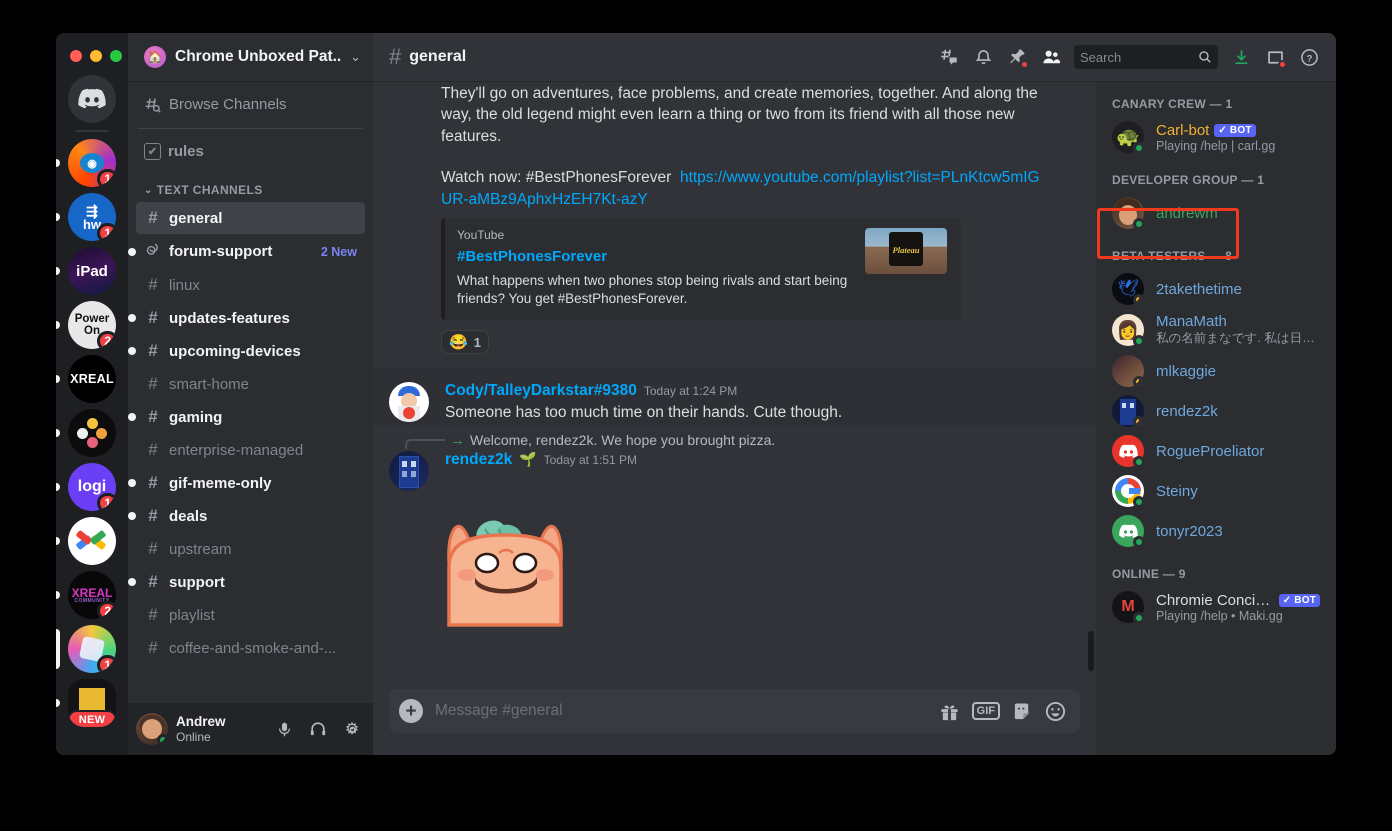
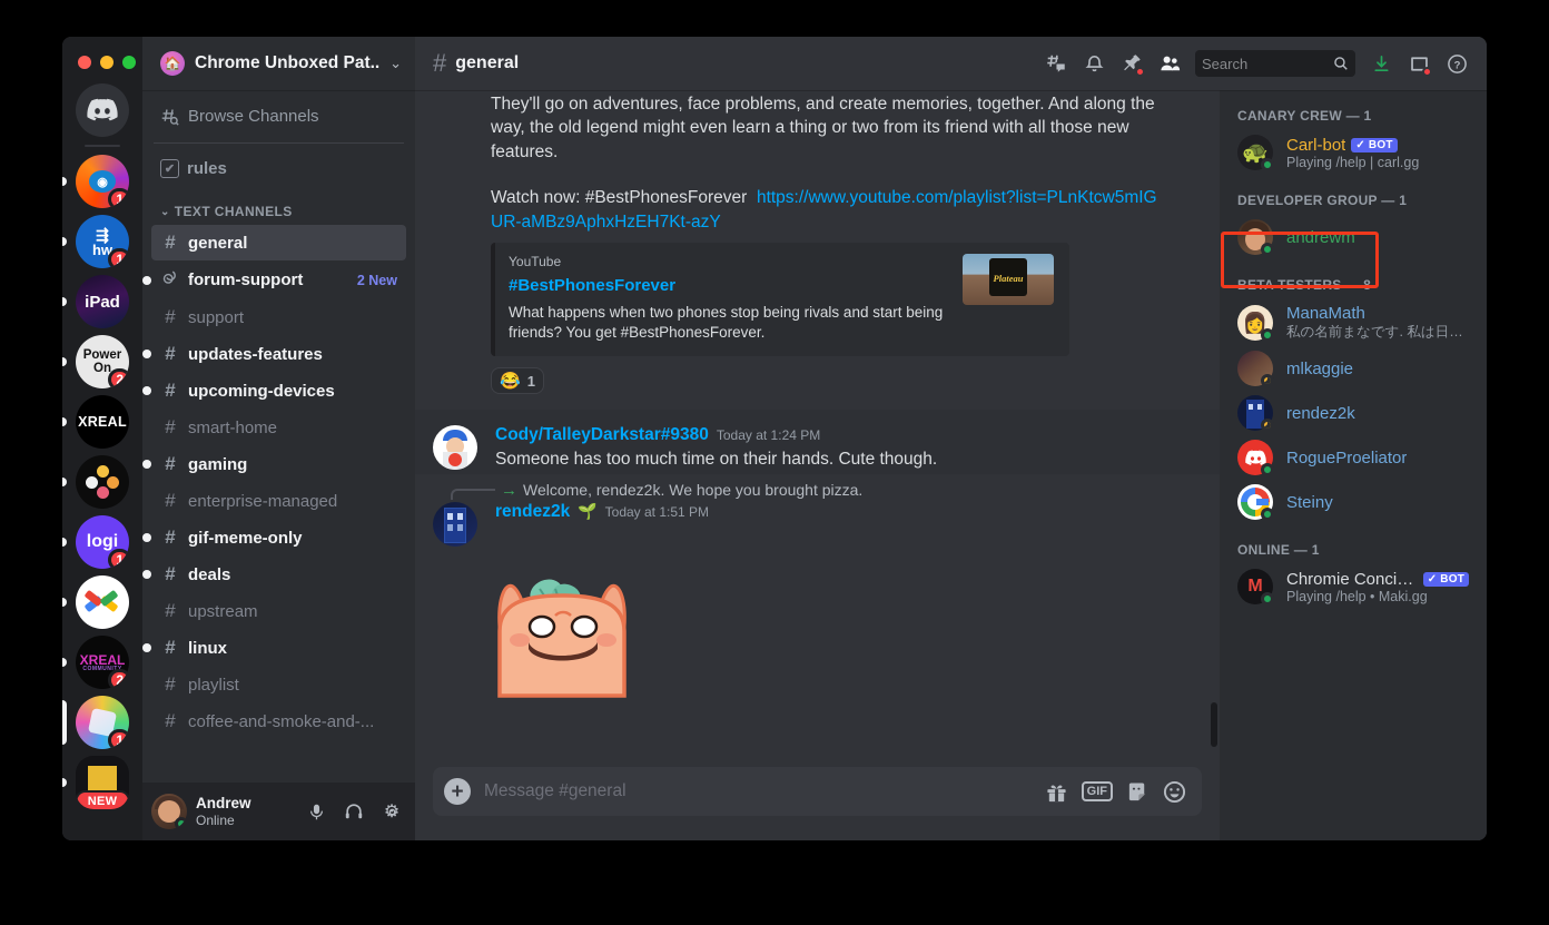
  ◉
  1
  ⇶
  hw
  1
  iPad
  Power
  On
  2
  XREAL
  logi
  1
  XREAL
  2
  1
  NEW
  🏠
  Chrome Unboxed Pat..
  ⌄
  Browse Channels
  ✔
  rules
  ⌄
  TEXT CHANNELS
  #
  general
  forum-support
  2 New
  #
- linux
+ support
  #
  updates-features
  #
  upcoming-devices
  #
  smart-home
  #
  gaming
  #
  enterprise-managed
  #
  gif-meme-only
  #
  deals
  #
  upstream
  #
- support
+ linux
  #
  playlist
  #
  coffee-and-smoke-and-...
  Andrew
  Online
  ⚙
  #
  general
  Search
  ?
  They'll go on adventures, face problems, and create memories, together. And along the way, the old legend might even learn a thing or two from its friend with all those new features.
  Watch now: #BestPhonesForever https://www.youtube.com/playlist?list=PLnKtcw5mIGUR-aMBz9AphxHzEH7Kt-azY
  YouTube
  #BestPhonesForever
  What happens when two phones stop being rivals and start being friends? You get #BestPhonesForever.
  Plateau
  😂
  1
  Cody/TalleyDarkstar#9380
  Today at 1:24 PM
  Someone has too much time on their hands. Cute though.
  →
  Welcome, rendez2k. We hope you brought pizza.
  rendez2k
  🌱
  Today at 1:51 PM
  +
  Message #general
  GIF
  CANARY CREW — 1
  🐢
  Carl-bot
  ✓ BOT
  Playing /help | carl.gg
  DEVELOPER GROUP — 1
  andrewm
  BETA TESTERS — 8
- 🕊
- 2takethetime
  👩
  ManaMath
  私の名前まなです. 私は日本..
  mlkaggie
  rendez2k
  RogueProeliator
  Steiny
- tonyr2023
- ONLINE — 9
+ ONLINE — 1
  M
  Chromie Concie..
  ✓ BOT
  Playing /help • Maki.gg
